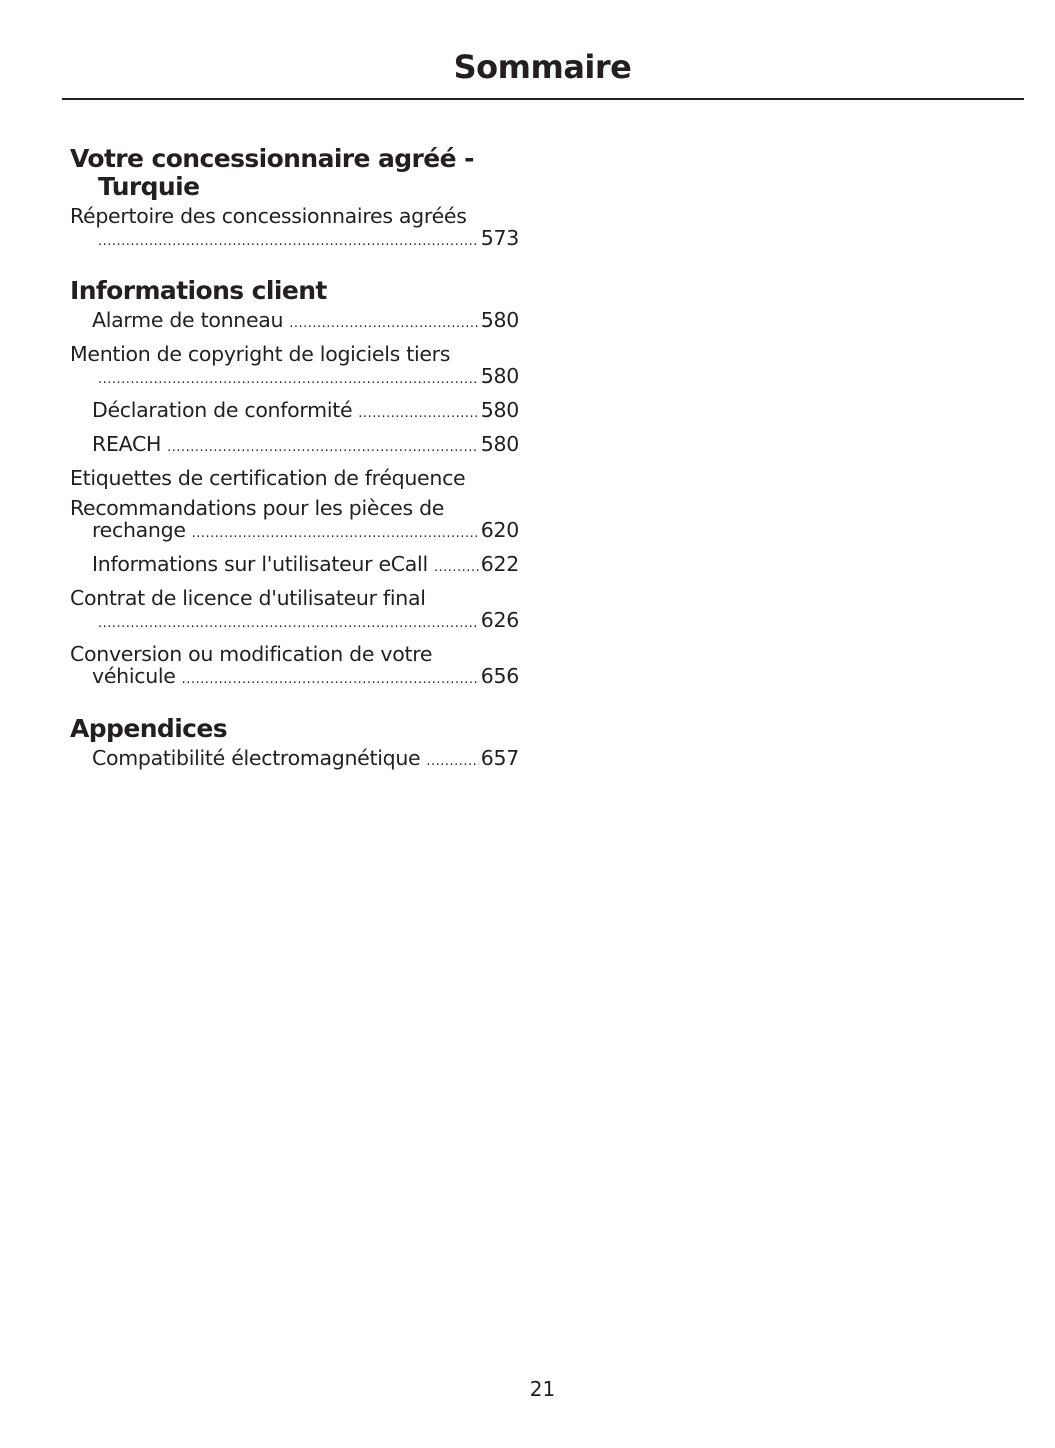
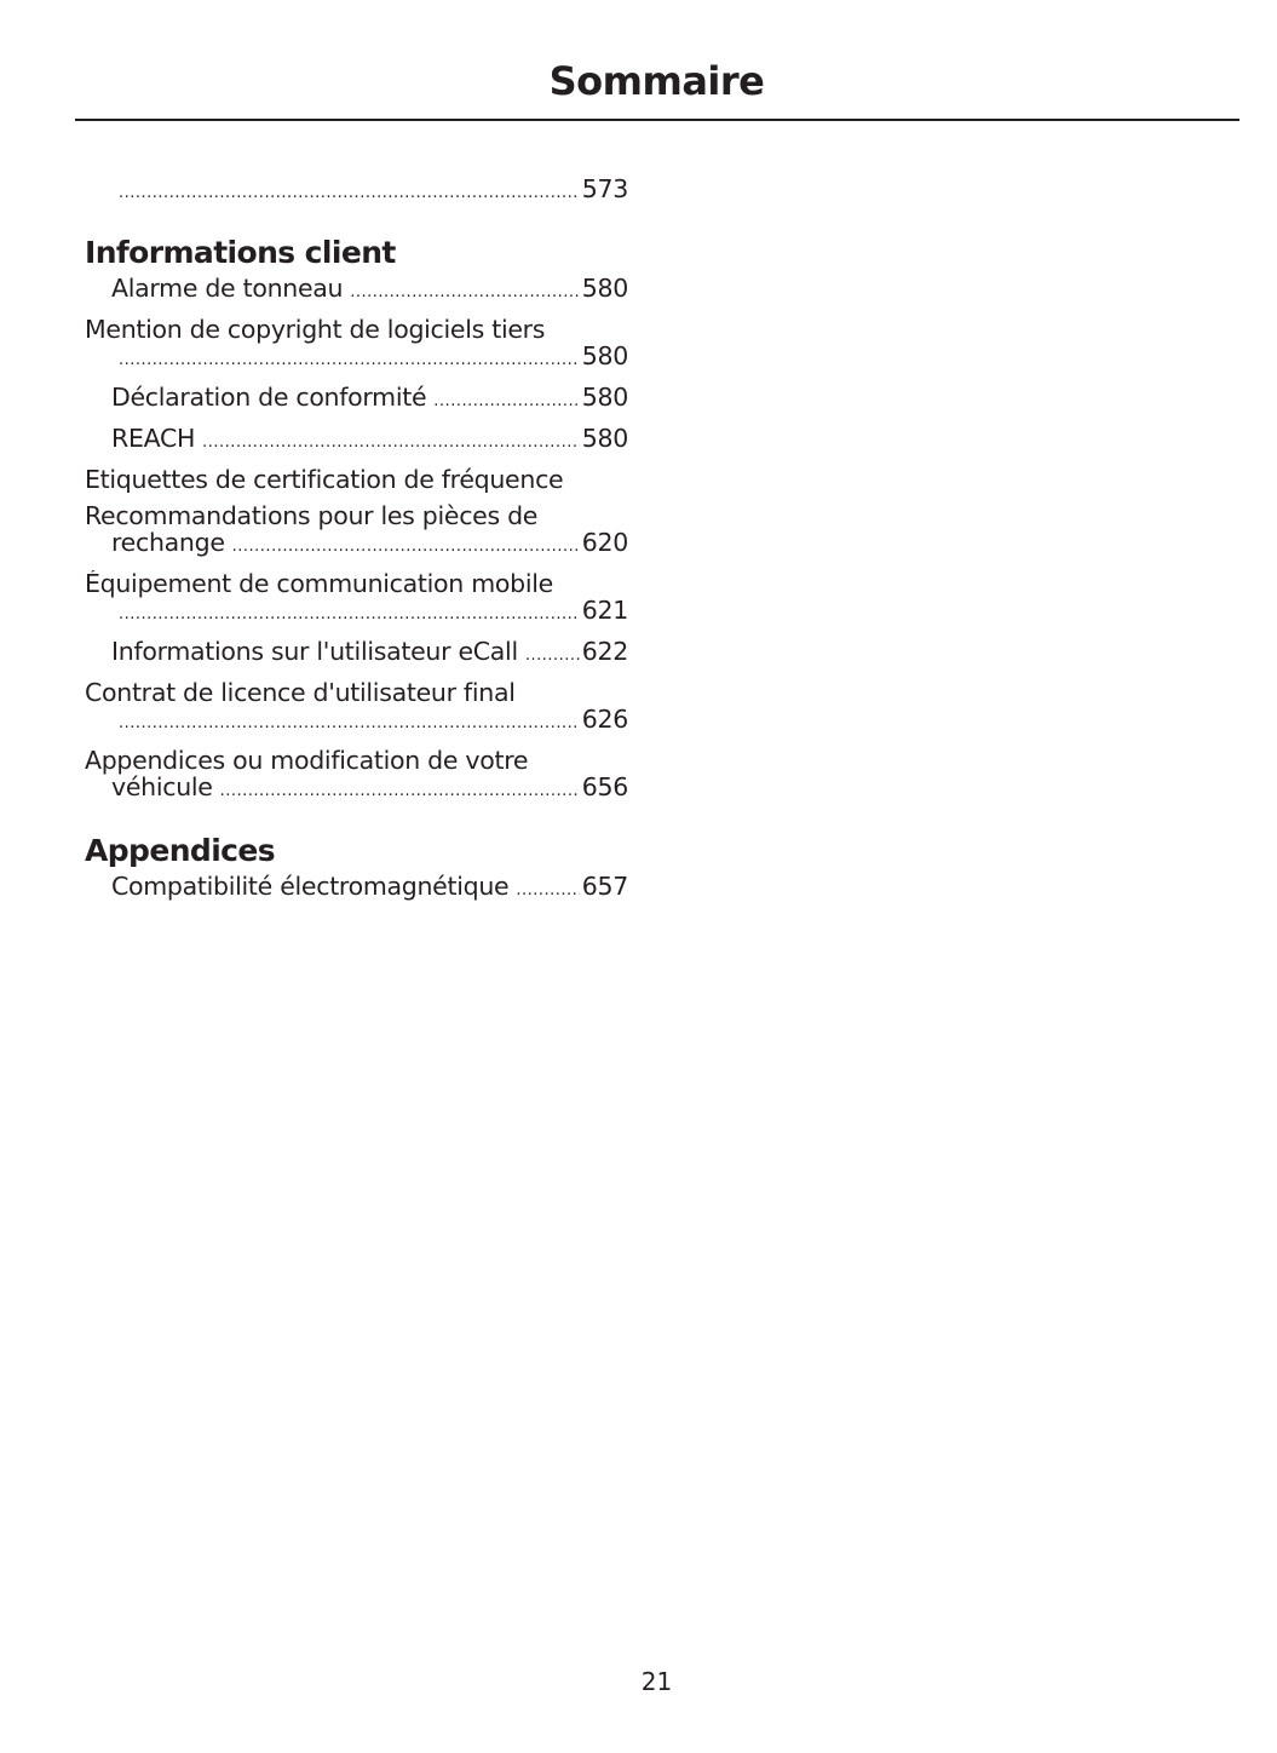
  Sommaire
- Votre concessionnaire agréé - Turquie
- Répertoire des concessionnaires agréés
  573
  Informations client
  Alarme de tonneau
  580
  Mention de copyright de logiciels tiers
  580
  Déclaration de conformité
  580
  REACH
  580
  Etiquettes de certification de fréquence
  Recommandations pour les pièces de
  rechange
  620
+ Équipement de communication mobile
+ 621
  Informations sur l'utilisateur eCall
  622
  Contrat de licence d'utilisateur final
  626
- Conversion ou modification de votre
+ Appendices ou modification de votre
  véhicule
  656
  Appendices
  Compatibilité électromagnétique
  657
  21
